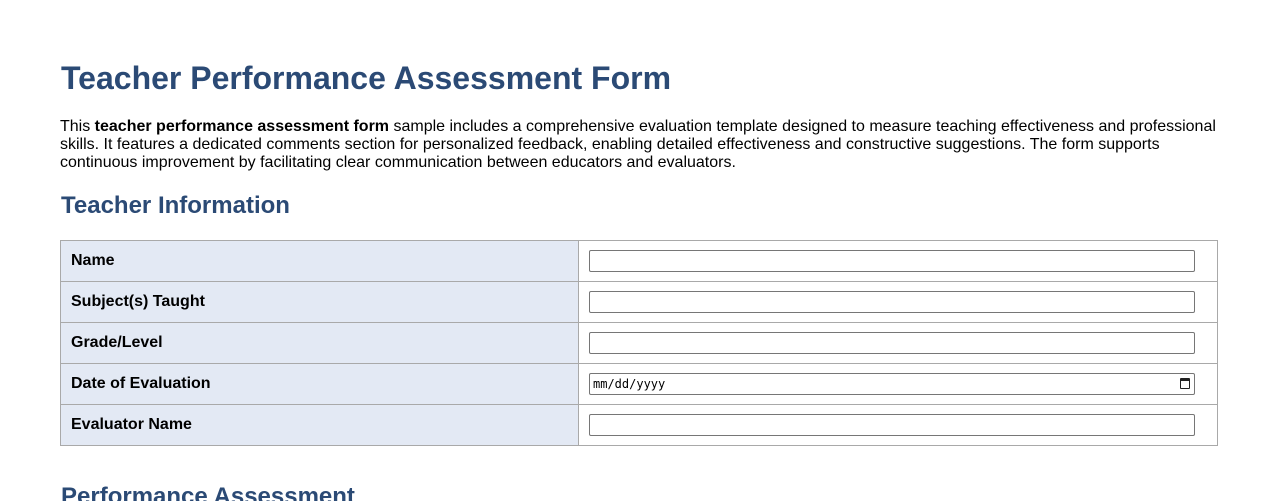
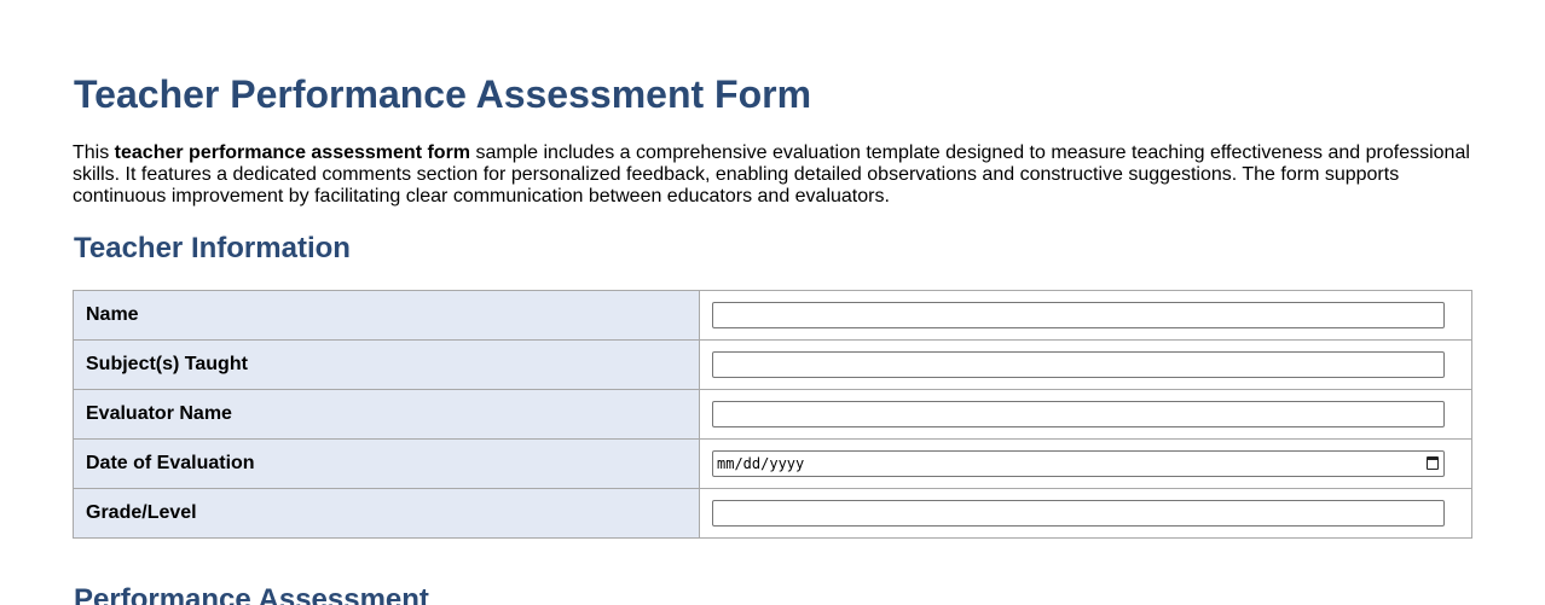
  Teacher Performance Assessment Form
- This teacher performance assessment form sample includes a comprehensive evaluation template designed to measure teaching effectiveness and professional skills. It features a dedicated comments section for personalized feedback, enabling detailed effectiveness and constructive suggestions. The form supports continuous improvement by facilitating clear communication between educators and evaluators.
+ This teacher performance assessment form sample includes a comprehensive evaluation template designed to measure teaching effectiveness and professional skills. It features a dedicated comments section for personalized feedback, enabling detailed observations and constructive suggestions. The form supports continuous improvement by facilitating clear communication between educators and evaluators.
  Teacher Information
  Name
  Subject(s) Taught
- Grade/Level
+ Evaluator Name
  Date of Evaluation	mm/dd/yyyy
- Evaluator Name
+ Grade/Level
  Performance Assessment
